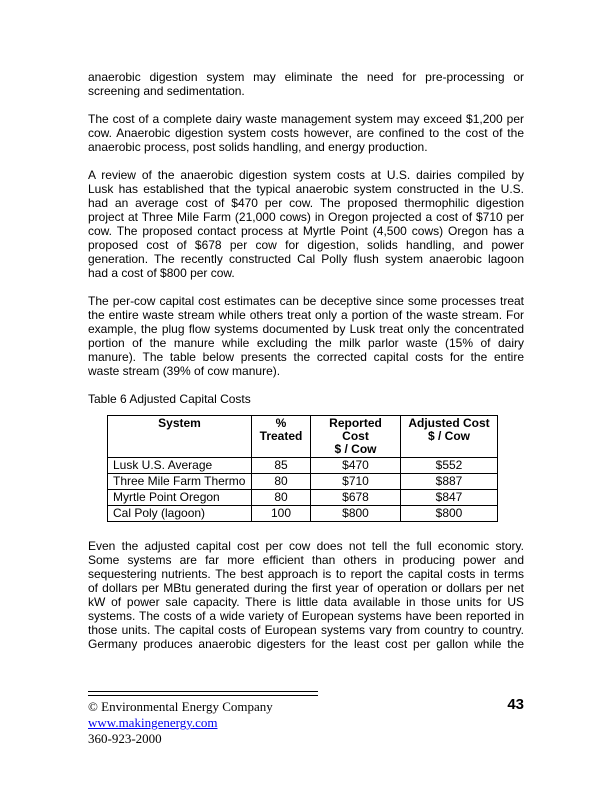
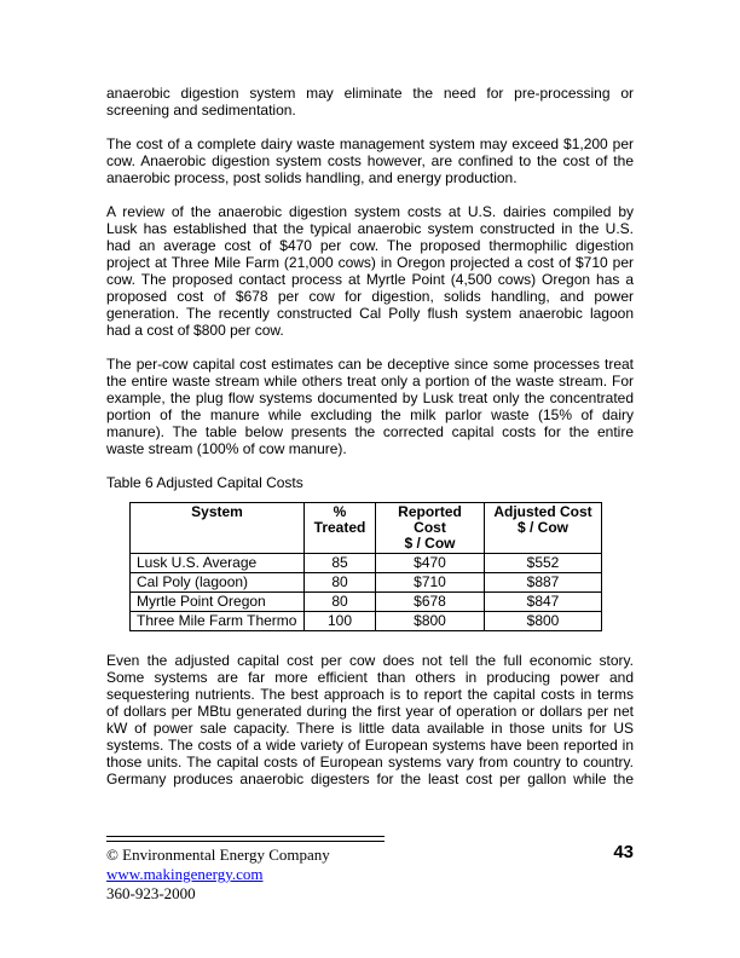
  anaerobic digestion system may eliminate the need for pre-processing or
  screening and sedimentation.
  The cost of a complete dairy waste management system may exceed $1,200 per
  cow. Anaerobic digestion system costs however, are confined to the cost of the
  anaerobic process, post solids handling, and energy production.
  A review of the anaerobic digestion system costs at U.S. dairies compiled by
  Lusk has established that the typical anaerobic system constructed in the U.S.
  had an average cost of $470 per cow. The proposed thermophilic digestion
  project at Three Mile Farm (21,000 cows) in Oregon projected a cost of $710 per
  cow. The proposed contact process at Myrtle Point (4,500 cows) Oregon has a
  proposed cost of $678 per cow for digestion, solids handling, and power
  generation. The recently constructed Cal Polly flush system anaerobic lagoon
  had a cost of $800 per cow.
  The per-cow capital cost estimates can be deceptive since some processes treat
  the entire waste stream while others treat only a portion of the waste stream. For
  example, the plug flow systems documented by Lusk treat only the concentrated
  portion of the manure while excluding the milk parlor waste (15% of dairy
  manure). The table below presents the corrected capital costs for the entire
- waste stream (39% of cow manure).
+ waste stream (100% of cow manure).
  Table 6 Adjusted Capital Costs
  System	% Treated	Reported Cost $ / Cow	Adjusted Cost $ / Cow
  Lusk U.S. Average	85	$470	$552
- Three Mile Farm Thermo	80	$710	$887
+ Cal Poly (lagoon)	80	$710	$887
  Myrtle Point Oregon	80	$678	$847
- Cal Poly (lagoon)	100	$800	$800
+ Three Mile Farm Thermo	100	$800	$800
  Even the adjusted capital cost per cow does not tell the full economic story.
  Some systems are far more efficient than others in producing power and
  sequestering nutrients. The best approach is to report the capital costs in terms
  of dollars per MBtu generated during the first year of operation or dollars per net
  kW of power sale capacity. There is little data available in those units for US
  systems. The costs of a wide variety of European systems have been reported in
  those units. The capital costs of European systems vary from country to country.
  Germany produces anaerobic digesters for the least cost per gallon while the
  © Environmental Energy Company
  www.makingenergy.com
  360-923-2000
  43
